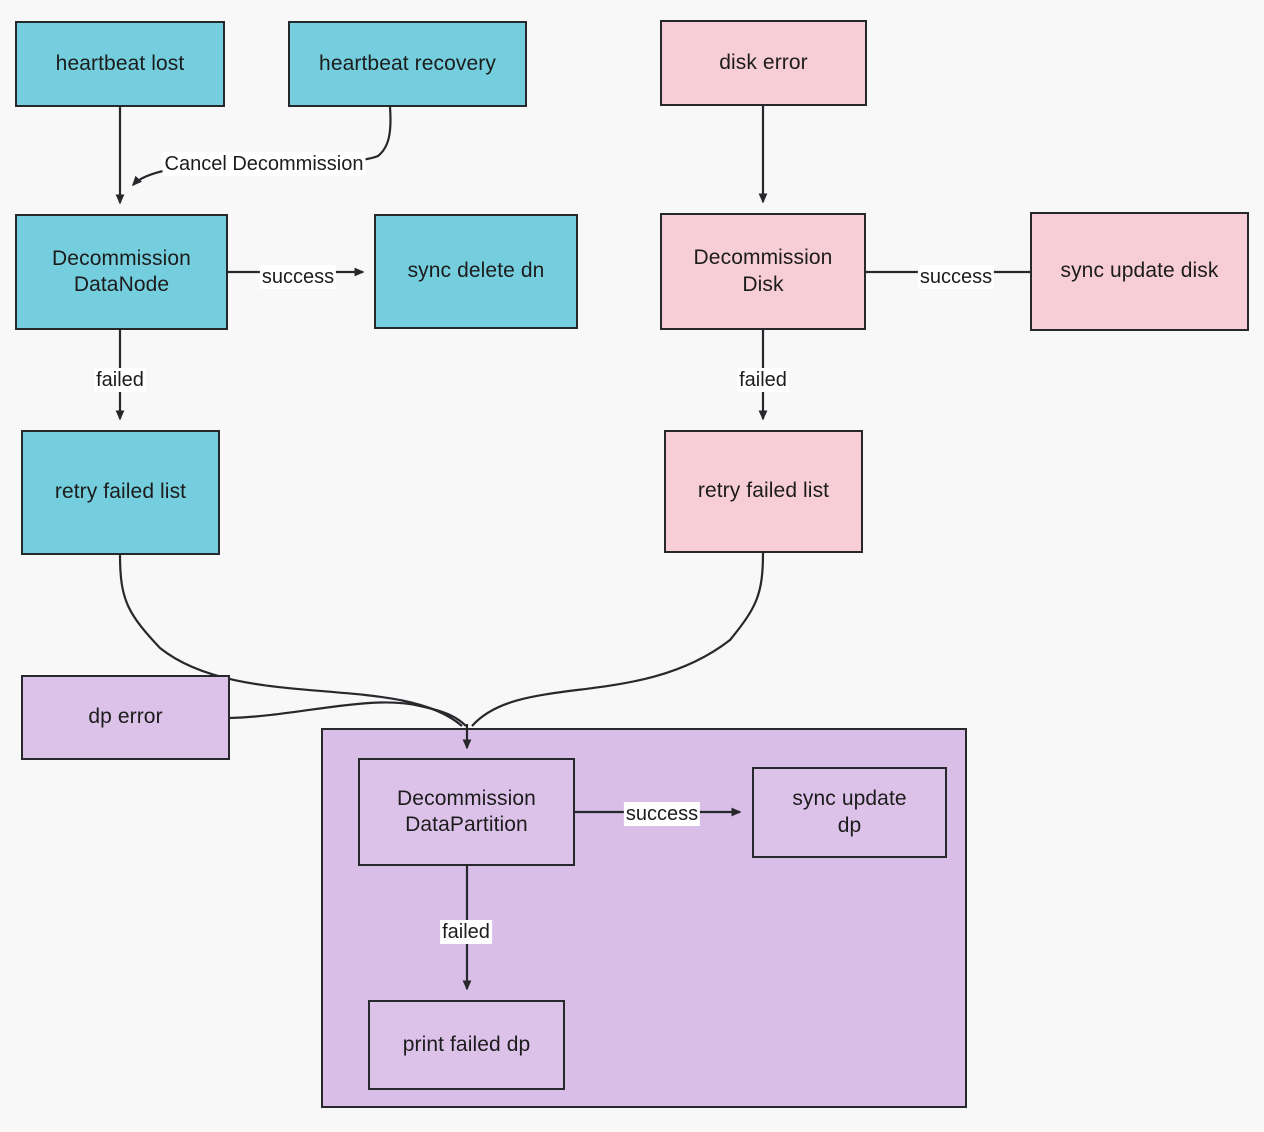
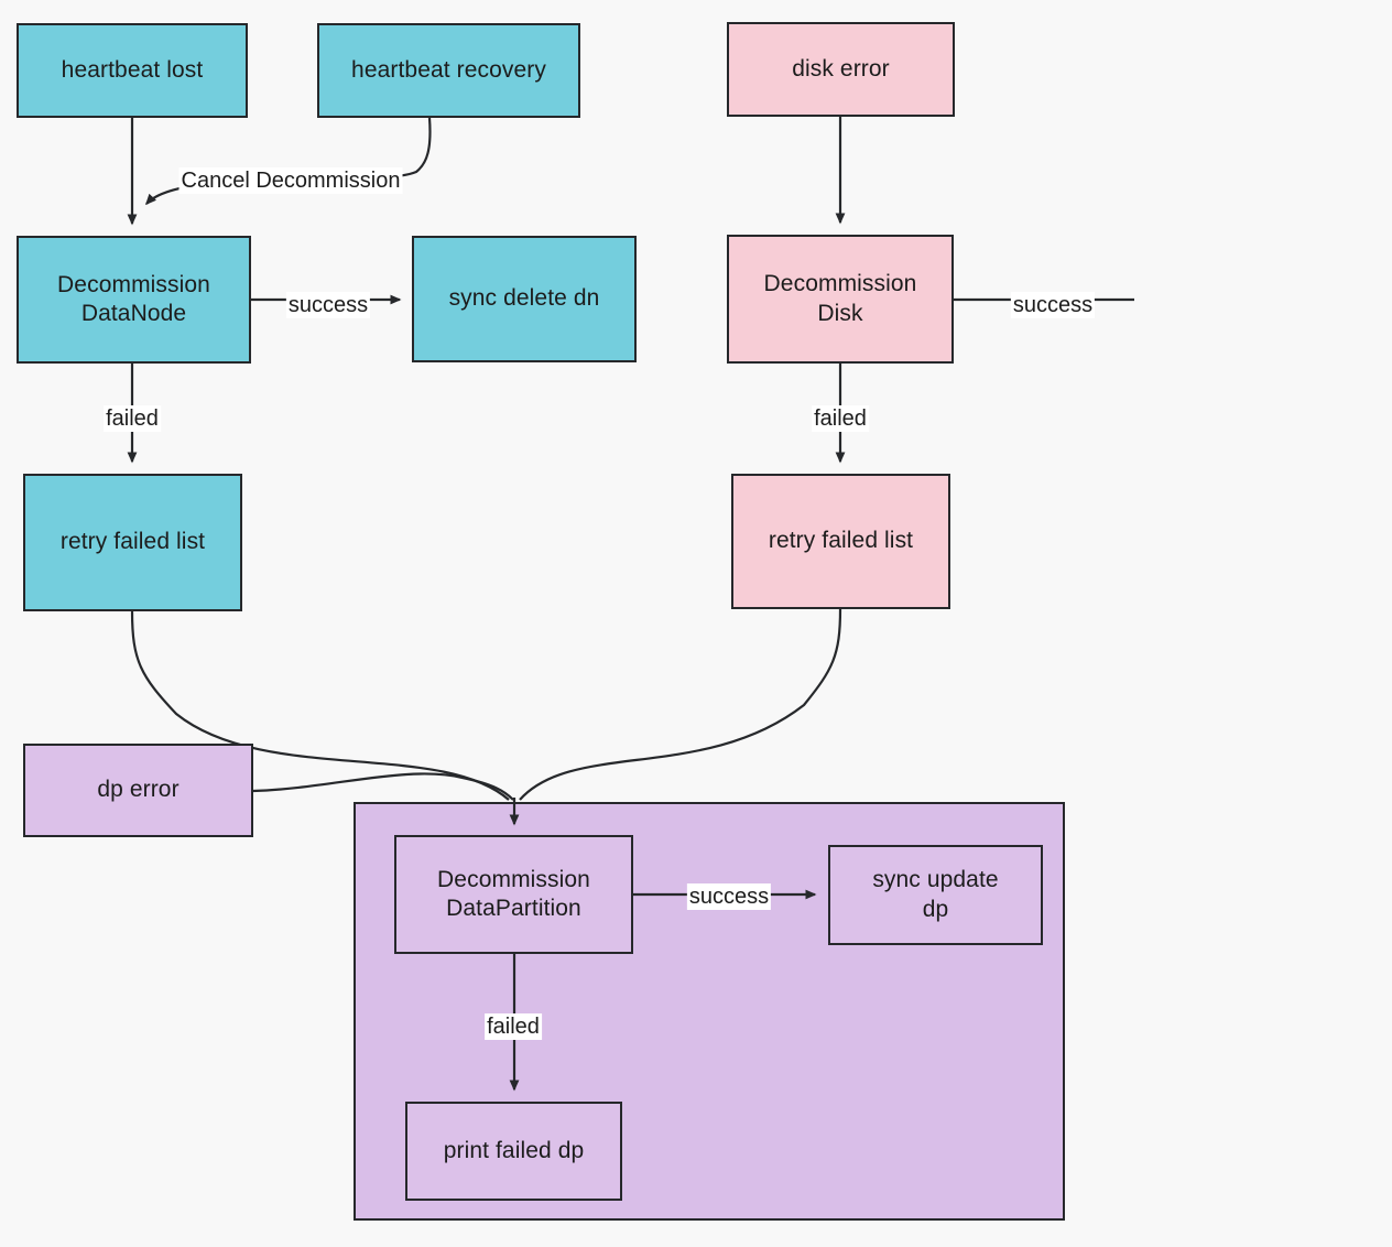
  heartbeat lost
  heartbeat recovery
  disk error
  Decommission
  DataNode
  sync delete dn
  Decommission
  Disk
- sync update disk
  retry failed list
  retry failed list
  dp error
  Decommission
  DataPartition
  sync update
  dp
  print failed dp
  Cancel Decommission
  success
  failed
  success
  failed
  success
  failed
